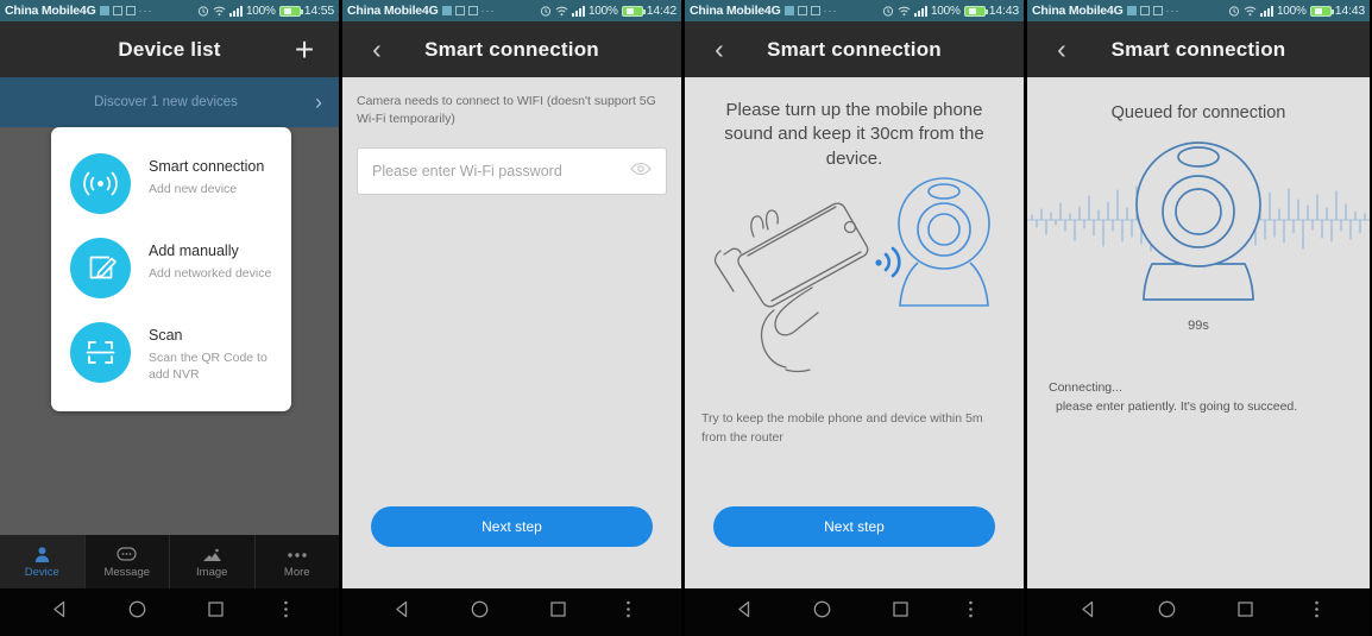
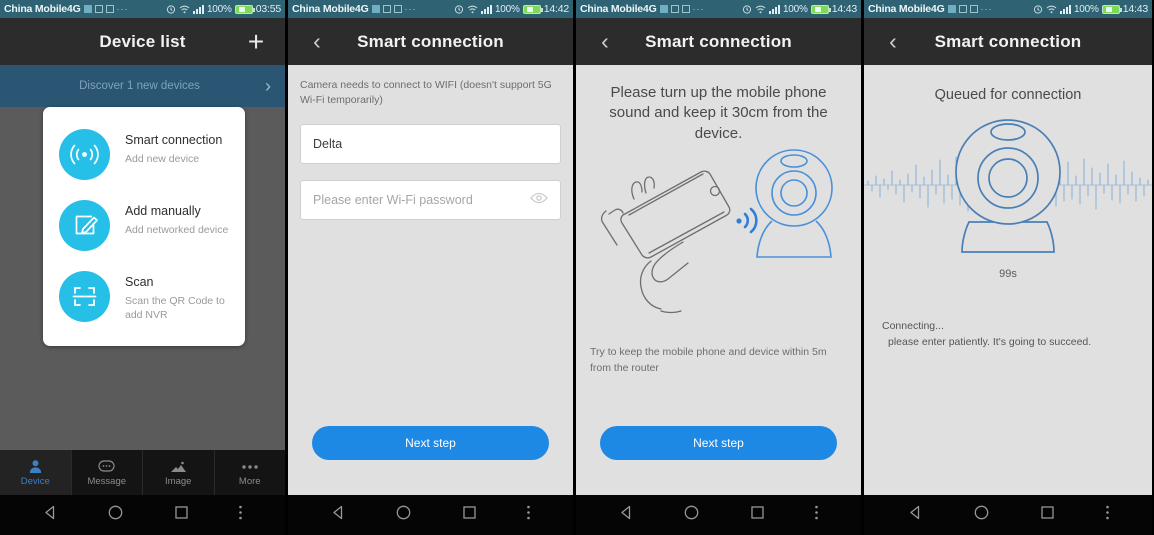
  China Mobile4G
  ···
  100%
- 14:55
+ 03:55
  Device list
  +
  Discover 1 new devices
  ›
  Smart connection
  Add new device
  Add manually
  Add networked device
  Scan
  Scan the QR Code to add NVR
  Device
  Message
  Image
  More
  China Mobile4G
  ···
  100%
  14:42
  ‹
  Smart connection
  Camera needs to connect to WIFI (doesn't support 5G Wi-Fi temporarily)
+ Delta
  Please enter Wi-Fi password
  Next step
  China Mobile4G
  ···
  100%
  14:43
  ‹
  Smart connection
  Please turn up the mobile phone sound and keep it 30cm from the device.
  Try to keep the mobile phone and device within 5m from the router
  Next step
  China Mobile4G
  ···
  100%
  14:43
  ‹
  Smart connection
  Queued for connection
  99s
  Connecting...
  please enter patiently. It's going to succeed.
